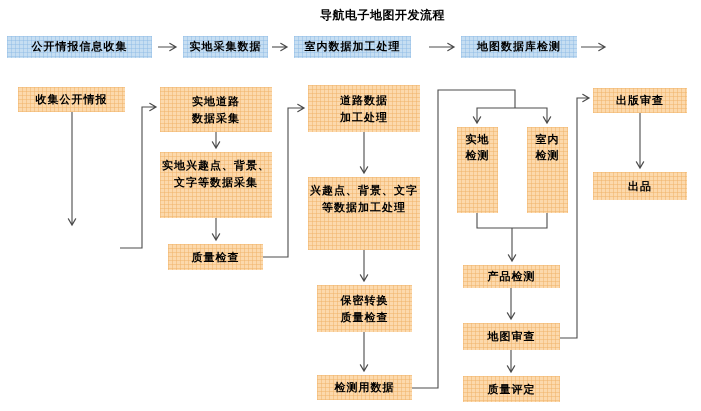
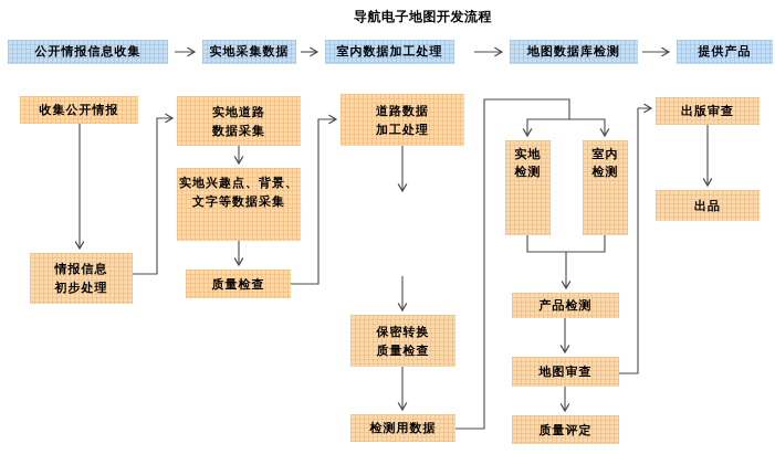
  导航电子地图开发流程
  公开情报信息收集
  实地采集数据
  室内数据加工处理
  地图数据库检测
+ 提供产品
  收集公开情报
+ 情报信息
+ 初步处理
  实地道路
  数据采集
  实地兴趣点、背景、
  文字等数据采集
  质量检查
  道路数据
  加工处理
- 兴趣点、背景、文字
- 等数据加工处理
  保密转换
  质量检查
  检测用数据
  实地
  检测
  室内
  检测
  产品检测
  地图审查
  质量评定
  出版审查
  出品
